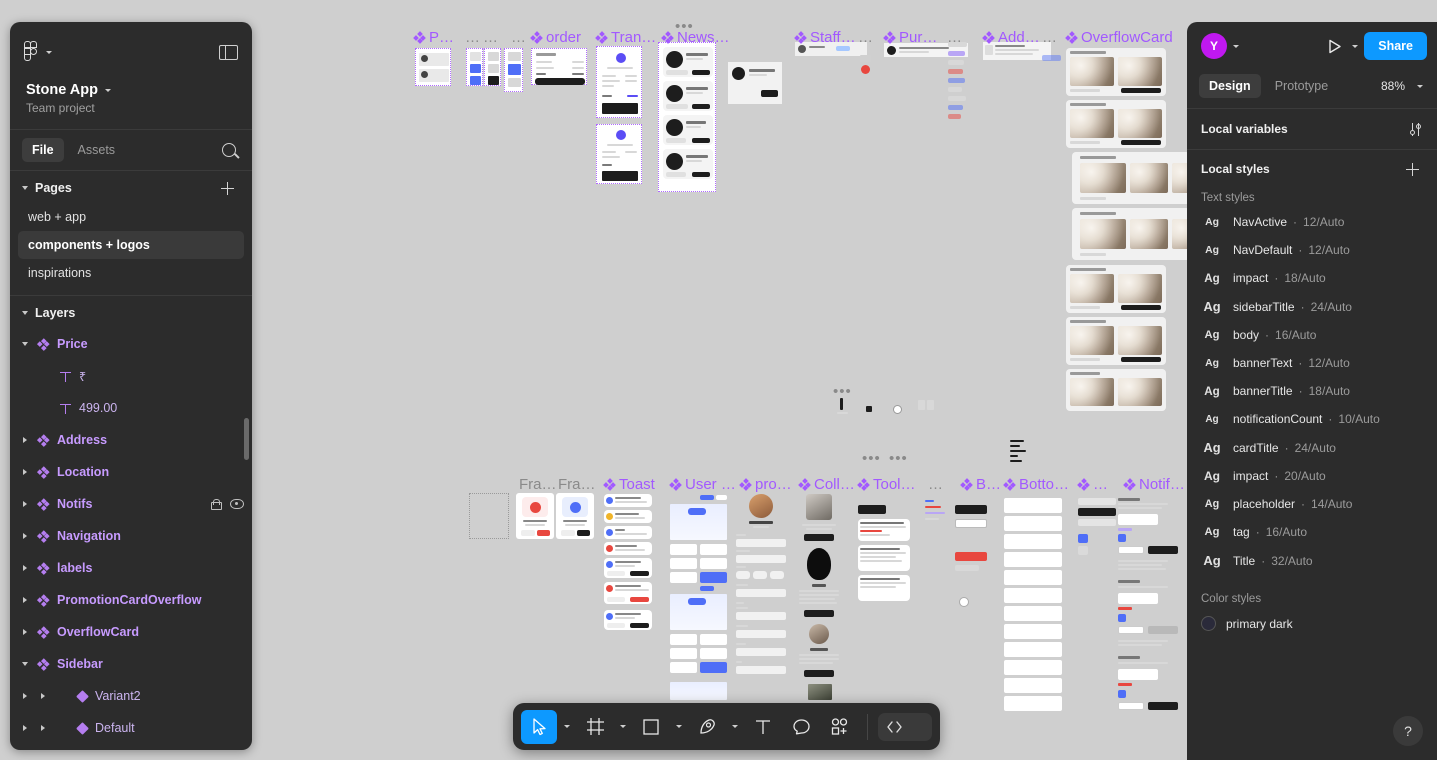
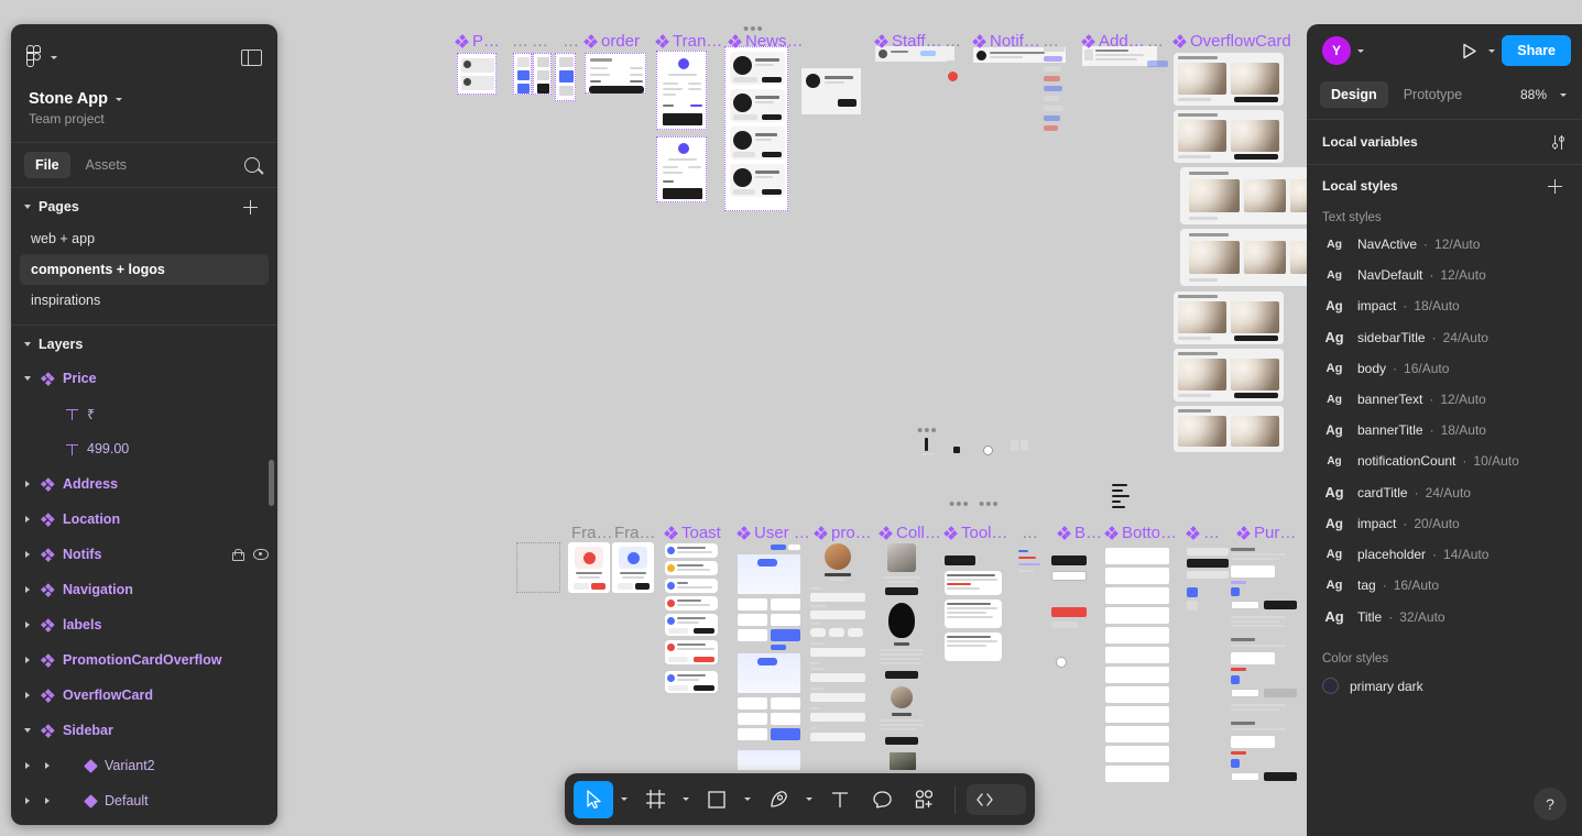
  •••
  •••
  •••
  •••
  P…
  …
  …
  …
  order
  Tran…
  News…
  Staff…
  …
- Pur…
+ Notif…
  …
  Add…
  …
  OverflowCard
  Fra…
  Fra…
  Toast
  User …
  pro…
  Coll…
  Tool…
  …
  B…
  Botto…
  …
- Notif…
+ Pur…
  Stone App
  Team project
  File
  Assets
  Pages
  web + app
  components + logos
  inspirations
  Layers
  Price
  ₹
  499.00
  Address
  Location
  Notifs
  Navigation
  labels
  PromotionCardOverflow
  OverflowCard
  Sidebar
  Variant2
  Default
  Y
  Share
  Design
  Prototype
  88%
  Local variables
  Local styles
  Text styles
  Ag
  NavActive
  ·
  12/Auto
  Ag
  NavDefault
  ·
  12/Auto
  Ag
  impact
  ·
  18/Auto
  Ag
  sidebarTitle
  ·
  24/Auto
  Ag
  body
  ·
  16/Auto
  Ag
  bannerText
  ·
  12/Auto
  Ag
  bannerTitle
  ·
  18/Auto
  Ag
  notificationCount
  ·
  10/Auto
  Ag
  cardTitle
  ·
  24/Auto
  Ag
  impact
  ·
  20/Auto
  Ag
  placeholder
  ·
  14/Auto
  Ag
  tag
  ·
  16/Auto
  Ag
  Title
  ·
  32/Auto
  Color styles
  primary dark
  ?
